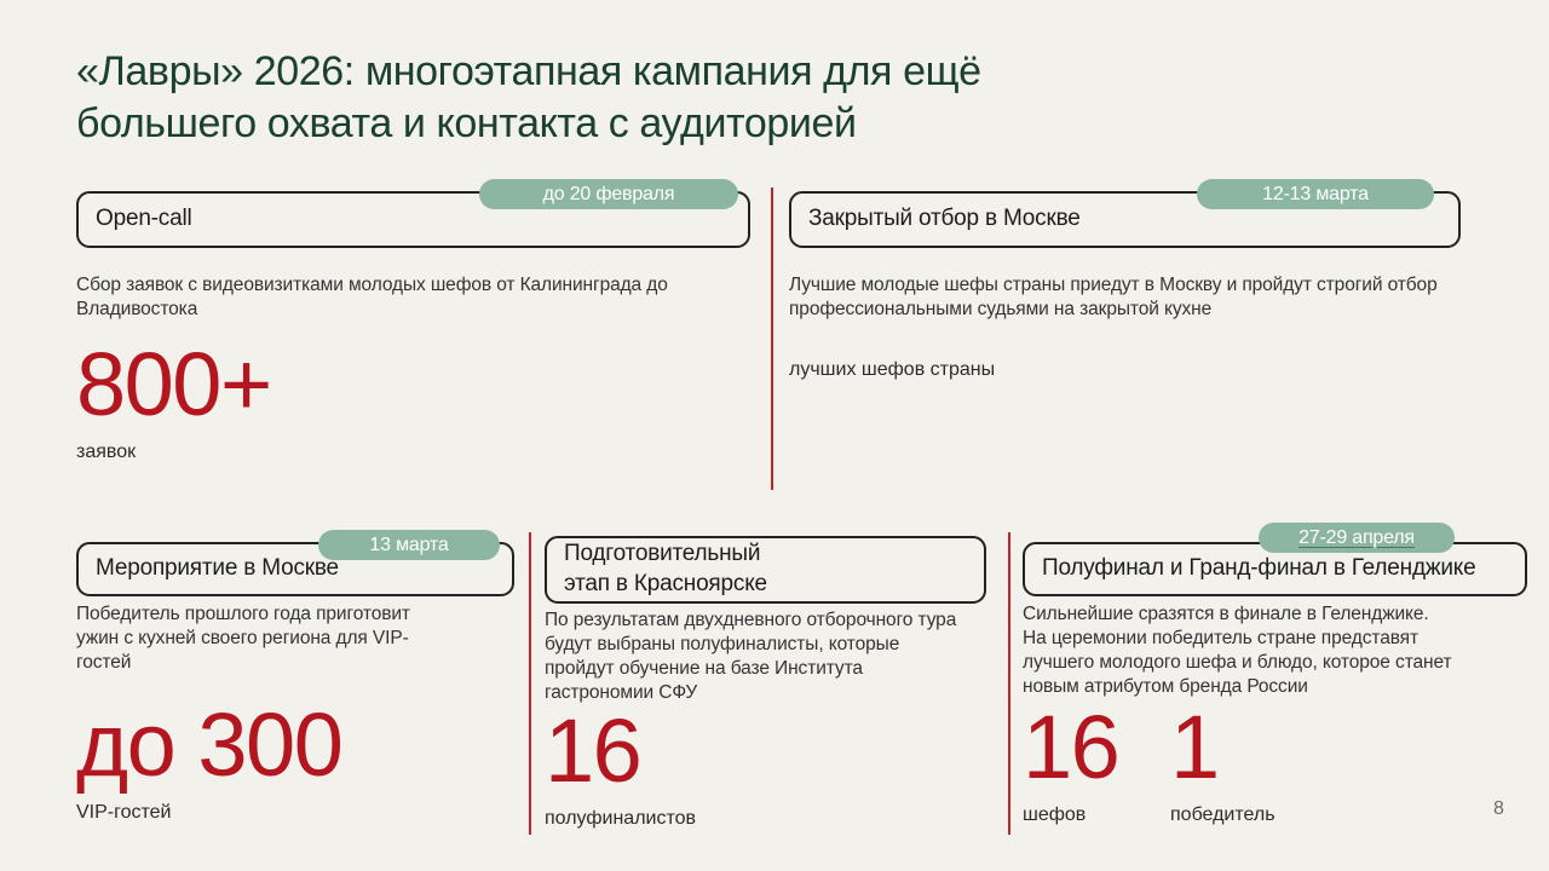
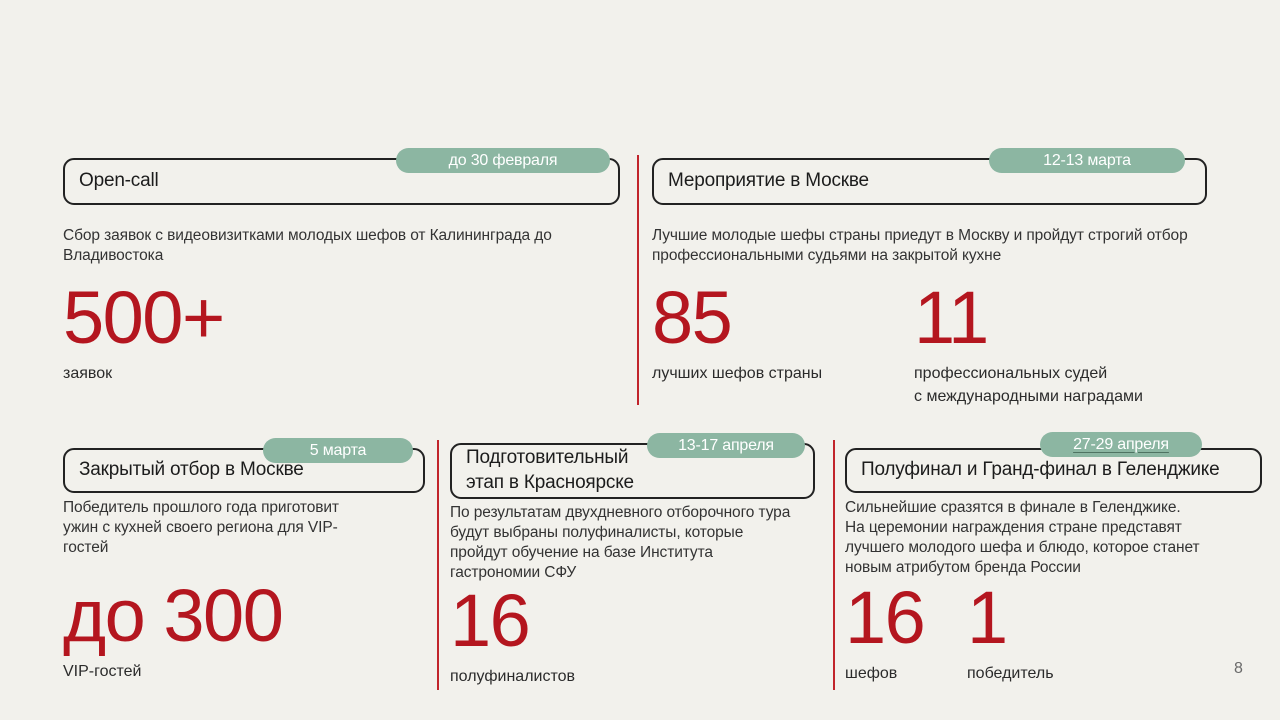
- «Лавры» 2026: многоэтапная кампания для ещё
- большего охвата и контакта с аудиторией
  Open-call
- до 20 февраля
+ до 30 февраля
  Сбор заявок с видеовизитками молодых шефов от Калининграда до Владивостока
- 800+
+ 500+
  заявок
- Закрытый отбор в Москве
+ Мероприятие в Москве
  12-13 марта
  Лучшие молодые шефы страны приедут в Москву и пройдут строгий отбор профессиональными судьями на закрытой кухне
+ 85
  лучших шефов страны
+ 11
+ профессиональных судей
+ с международными наградами
- Мероприятие в Москве
+ Закрытый отбор в Москве
- 13 марта
+ 5 марта
  Победитель прошлого года приготовит ужин с кухней своего региона для VIP-гостей
  до 300
  VIP-гостей
  Подготовительный
  этап в Красноярске
+ 13-17 апреля
  По результатам двухдневного отборочного тура будут выбраны полуфиналисты, которые пройдут обучение на базе Института гастрономии СФУ
  16
  полуфиналистов
  Полуфинал и Гранд-финал в Геленджике
  27-29 апреля
- Сильнейшие сразятся в финале в Геленджике. На церемонии победитель стране представят лучшего молодого шефа и блюдо, которое станет новым атрибутом бренда России
+ Сильнейшие сразятся в финале в Геленджике. На церемонии награждения стране представят лучшего молодого шефа и блюдо, которое станет новым атрибутом бренда России
  16
  шефов
  1
  победитель
  8
